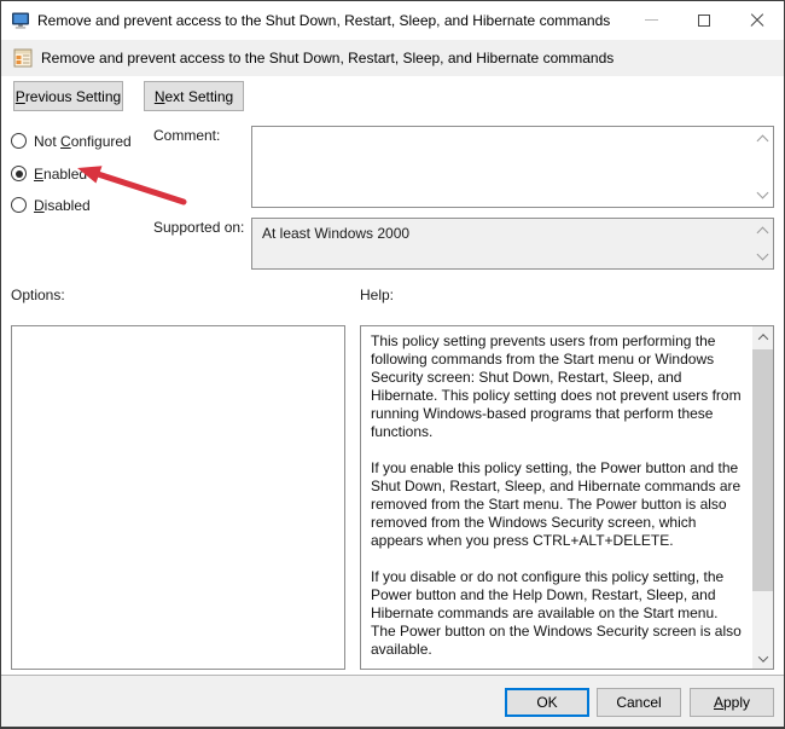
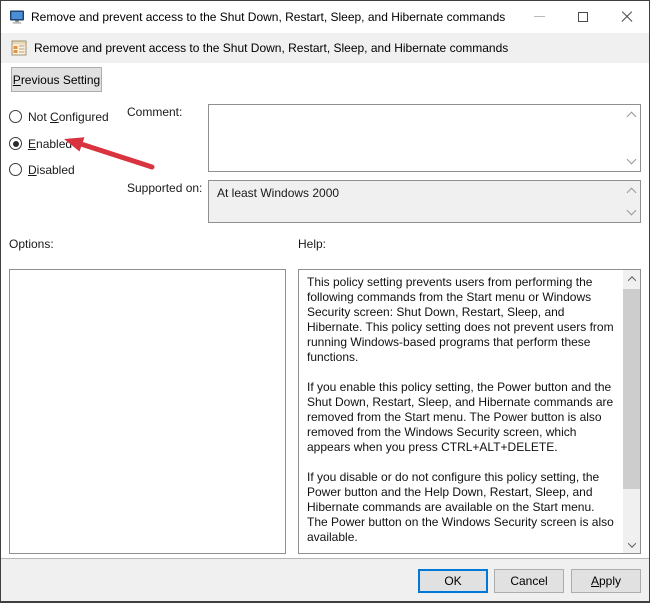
  Remove and prevent access to the Shut Down, Restart, Sleep, and Hibernate commands
  Remove and prevent access to the Shut Down, Restart, Sleep, and Hibernate commands
  Previous Setting
- Next Setting
  Not Configured
  Enabled
  Disabled
  Comment:
  Supported on:
  At least Windows 2000
  Options:
  Help:
  This policy setting prevents users from performing the following commands from the Start menu or Windows Security screen: Shut Down, Restart, Sleep, and Hibernate. This policy setting does not prevent users from running Windows-based programs that perform these functions.
  If you enable this policy setting, the Power button and the Shut Down, Restart, Sleep, and Hibernate commands are removed from the Start menu. The Power button is also removed from the Windows Security screen, which appears when you press CTRL+ALT+DELETE.
  If you disable or do not configure this policy setting, the Power button and the Help Down, Restart, Sleep, and Hibernate commands are available on the Start menu. The Power button on the Windows Security screen is also available.
  OK
  Cancel
  Apply
